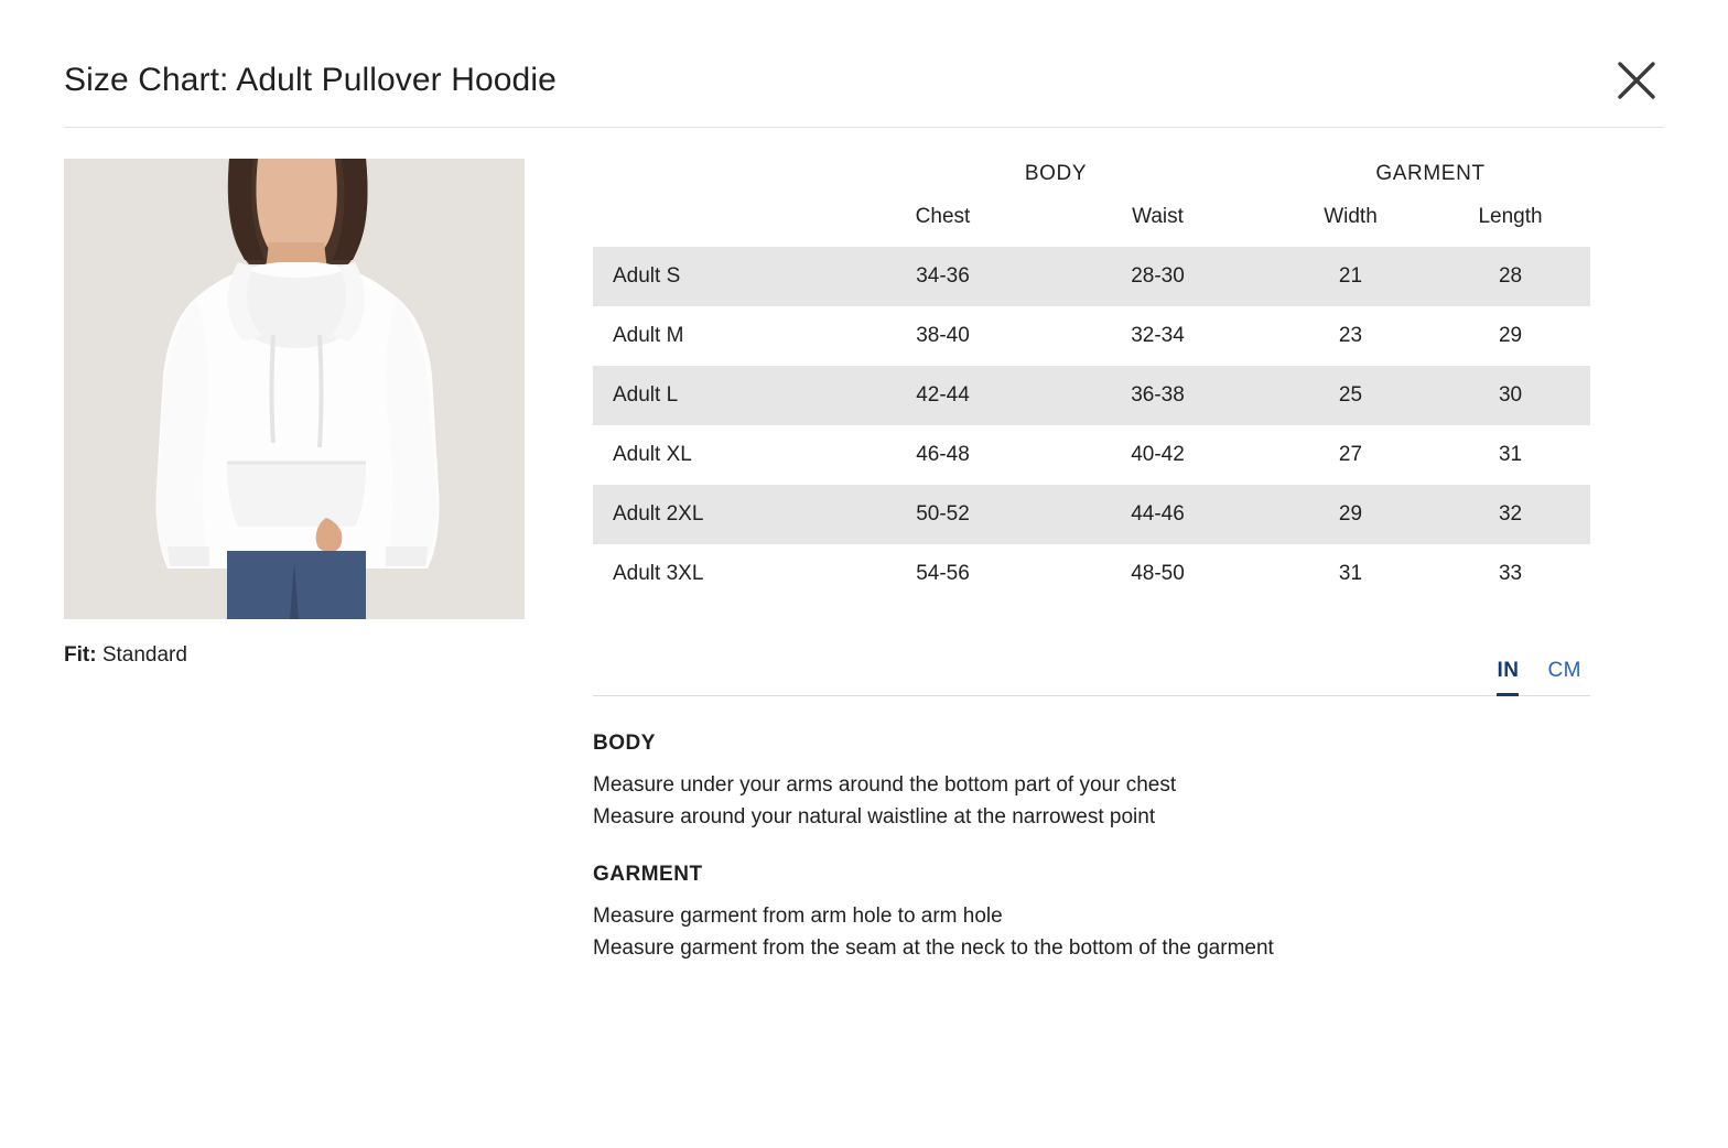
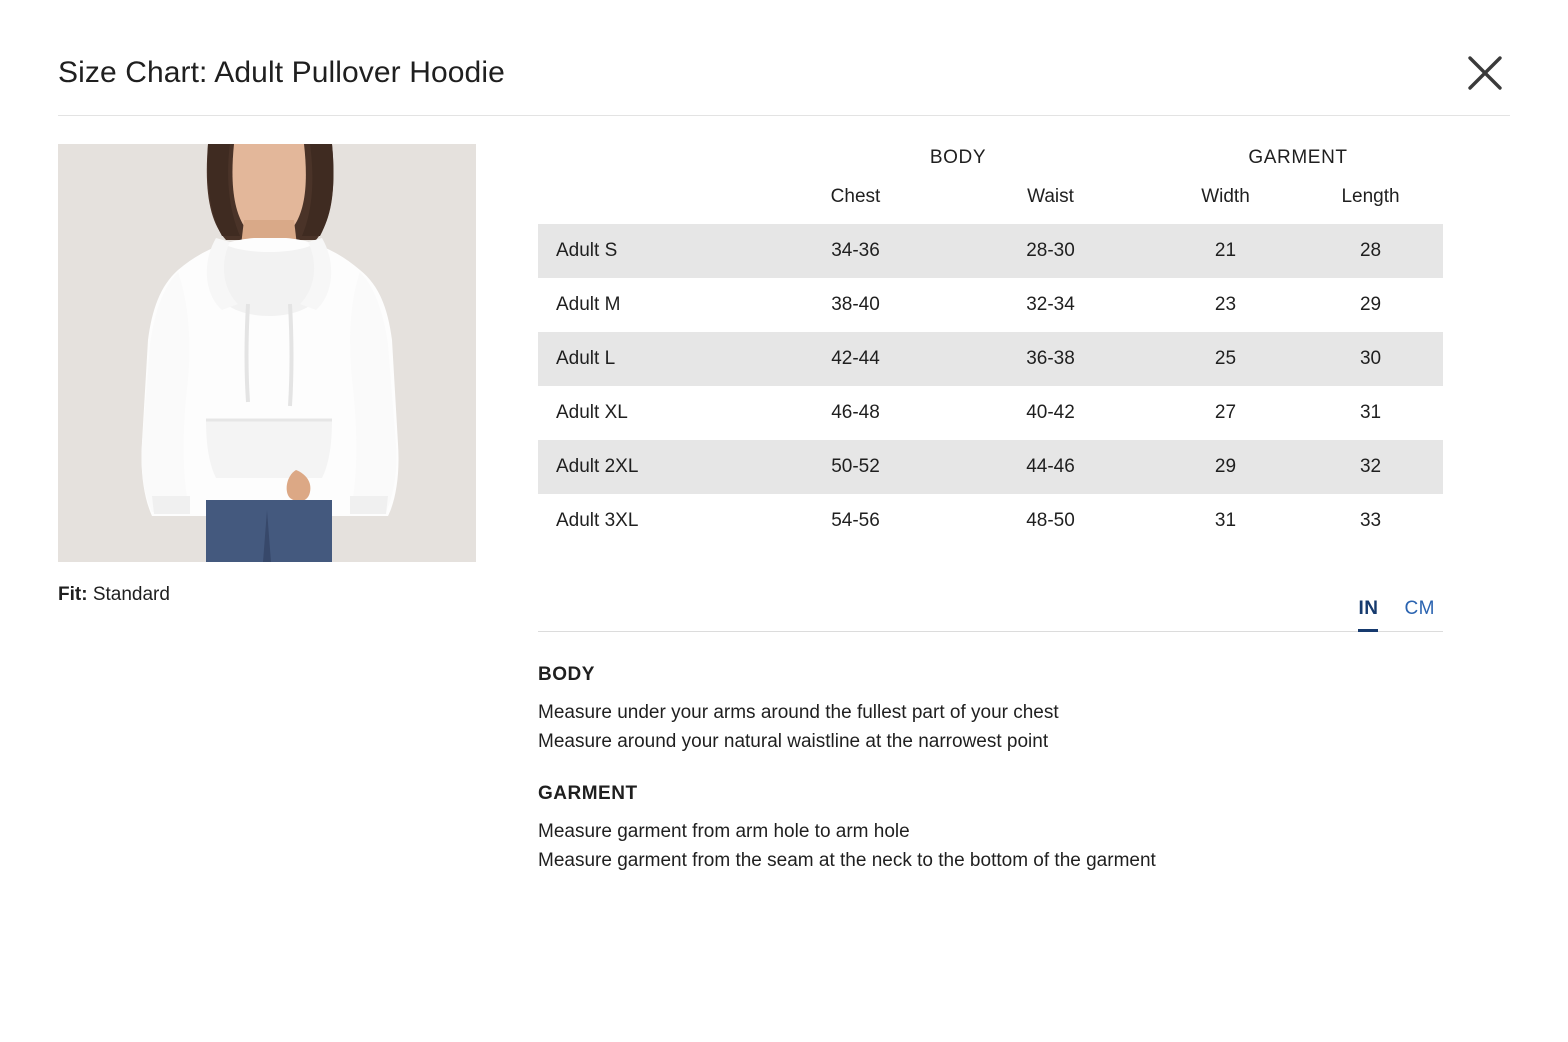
  Size Chart: Adult Pullover Hoodie
  Fit: Standard
  	BODY	GARMENT
  	Chest	Waist	Width	Length
  Adult S	34-36	28-30	21	28
  Adult M	38-40	32-34	23	29
  Adult L	42-44	36-38	25	30
  Adult XL	46-48	40-42	27	31
  Adult 2XL	50-52	44-46	29	32
  Adult 3XL	54-56	48-50	31	33
  IN
  CM
  BODY
- Measure under your arms around the bottom part of your chest
+ Measure under your arms around the fullest part of your chest
  Measure around your natural waistline at the narrowest point
  GARMENT
  Measure garment from arm hole to arm hole
  Measure garment from the seam at the neck to the bottom of the garment
